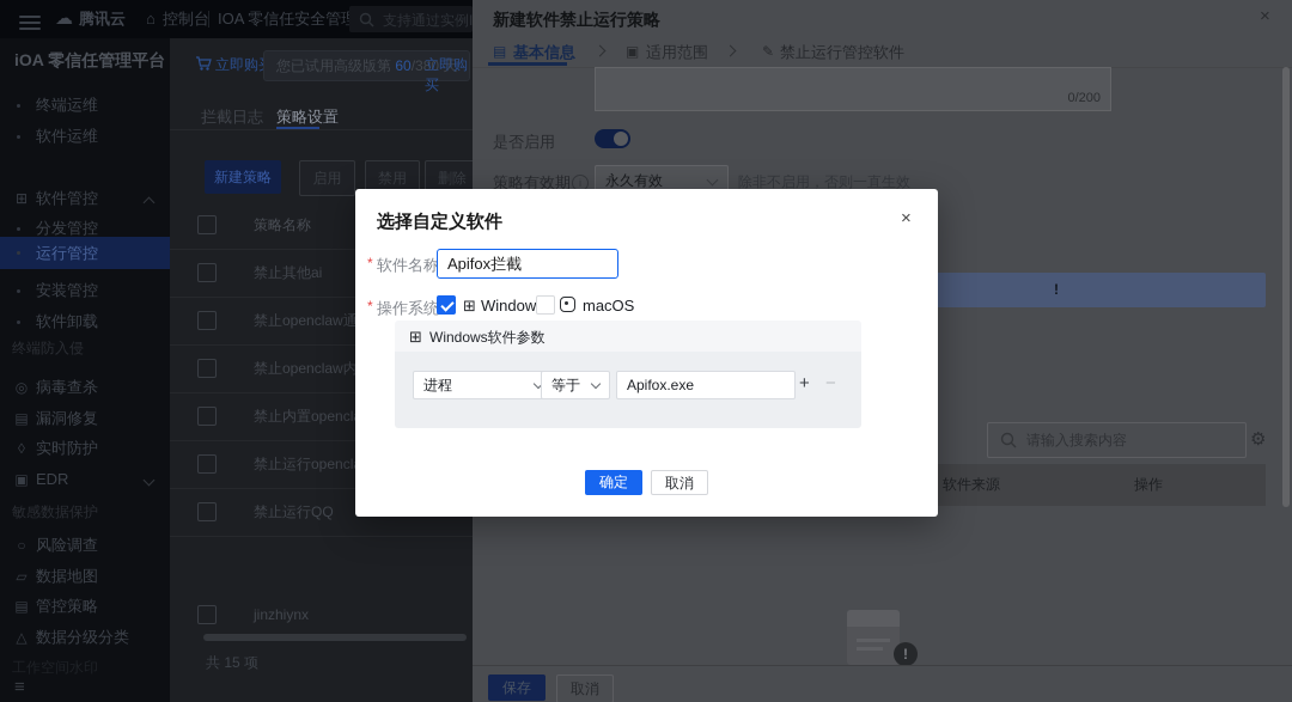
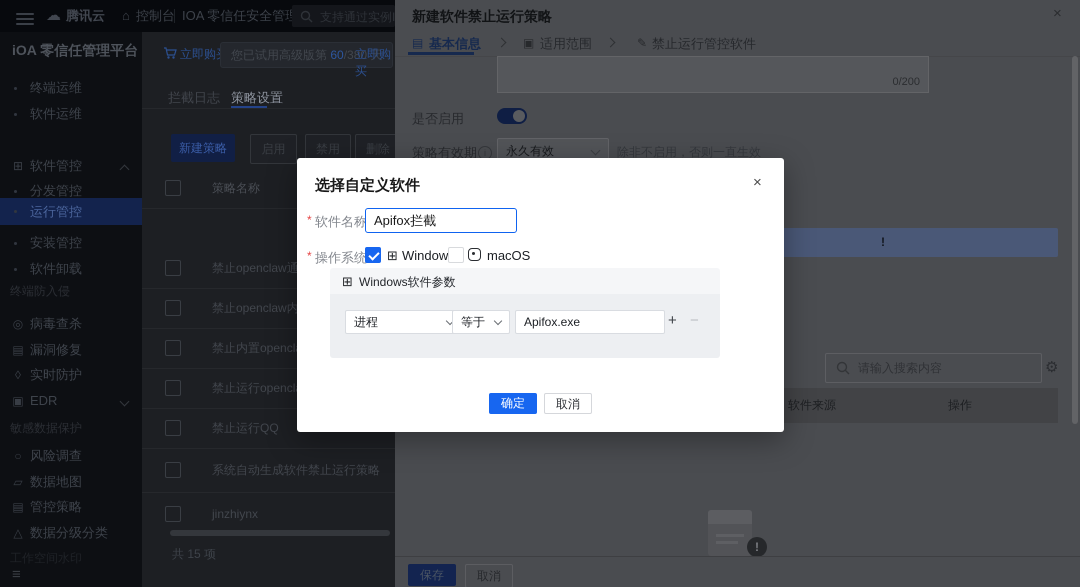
  ☁
  腾讯云
  ⌂
  控制台
  IOA 零信任安全管
  支持通过实例I
  iOA 零信任管理平台
  终端运维
  软件运维
  ⊞
  软件管控
  分发管控
  运行管控
  安装管控
  软件卸载
  终端防入侵
  ◎
  病毒查杀
  ▤
  漏洞修复
  ◊
  实时防护
  ▣
  EDR
  敏感数据保护
  ○
  风险调查
  ▱
  数据地图
  ▤
  管控策略
  △
  数据分级分类
  ≡
  立即购
  您已试用高级版第 60/380 天
  立即购买
  拦截日志
  策略设置
  新建策略
  启用
  禁用
  删除
  策略名称
- 禁止其他ai
  禁止openclaw通
  禁止openclaw内
  禁止运行QQ
+ 系统自动生成软件禁止运行策略
  jinzhiynx
  共 15 项
  新建软件禁止运行策略
  ×
  ▤
  基本信息
  ▣
  适用范围
  ✎
  禁止运行管控软件
  0/200
  是否启用
  策略有效期
  i
  永久有效
  除非不启用，否则一直生效
  !
  请输入搜索内容
  ⚙
  软件来源
  操作
  !
  保存
  取消
  选择自定义软件
  ×
  *
  软件名称
  Apifox拦截
  *
  操作系统
  ⊞
  Window
  macOS
  ⊞
  Windows软件参数
  进程
  等于
  Apifox.exe
  +
  −
  确定
  取消
